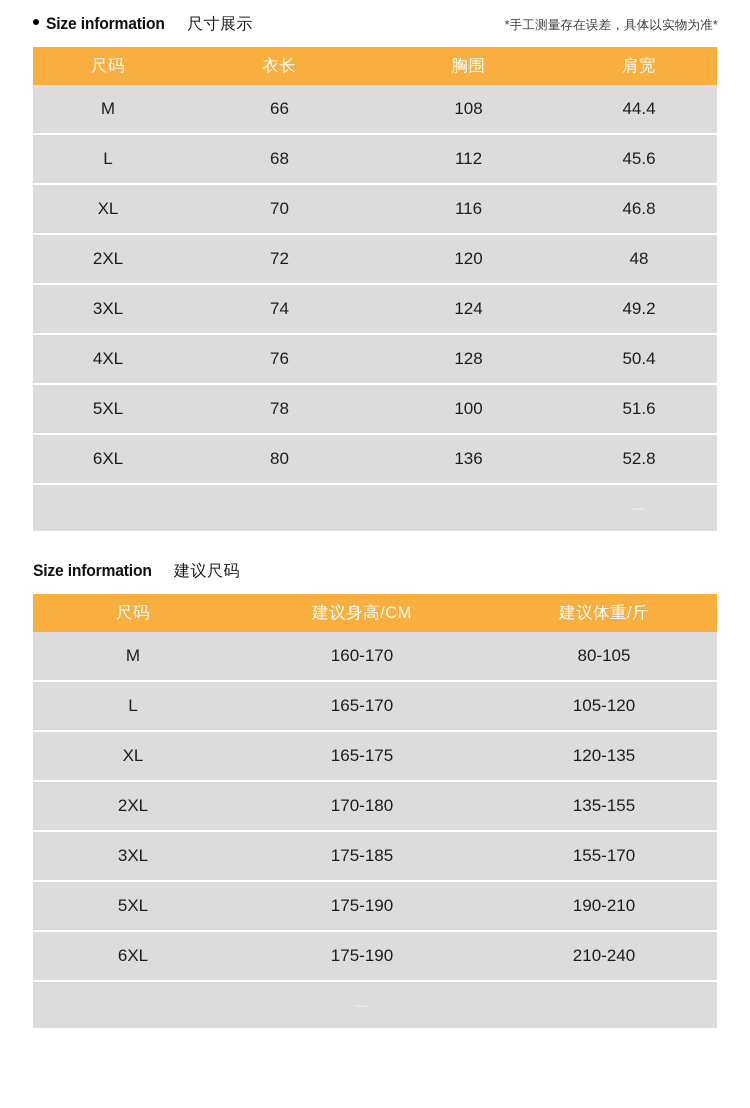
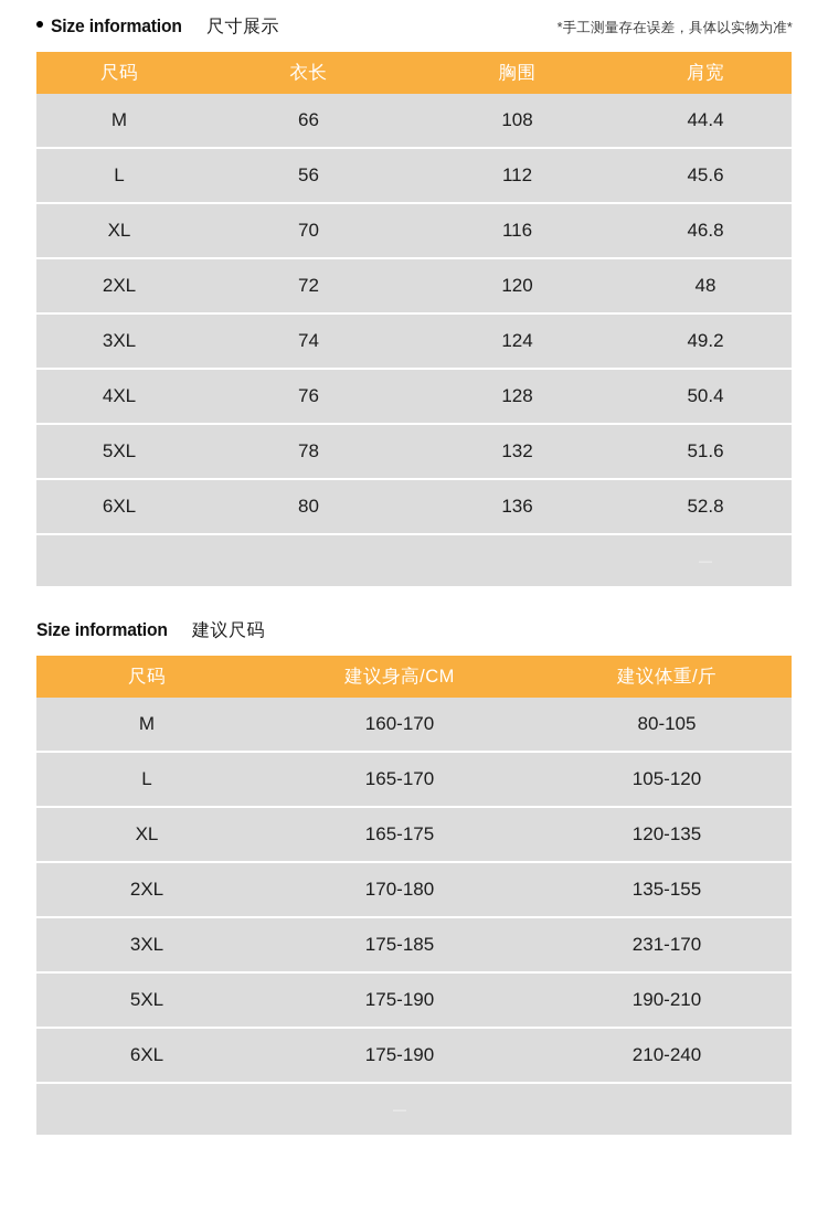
  Size information
  尺寸展示
  *手工测量存在误差，具体以实物为准*
  尺码	衣长	胸围	肩宽
  M	66	108	44.4
- L	68	112	45.6
+ L	56	112	45.6
  XL	70	116	46.8
  2XL	72	120	48
  3XL	74	124	49.2
  4XL	76	128	50.4
- 5XL	78	100	51.6
+ 5XL	78	132	51.6
  6XL	80	136	52.8
  Size information
  建议尺码
  尺码	建议身高/CM	建议体重/斤
  M	160-170	80-105
  L	165-170	105-120
  XL	165-175	120-135
  2XL	170-180	135-155
- 3XL	175-185	155-170
+ 3XL	175-185	231-170
  5XL	175-190	190-210
  6XL	175-190	210-240
